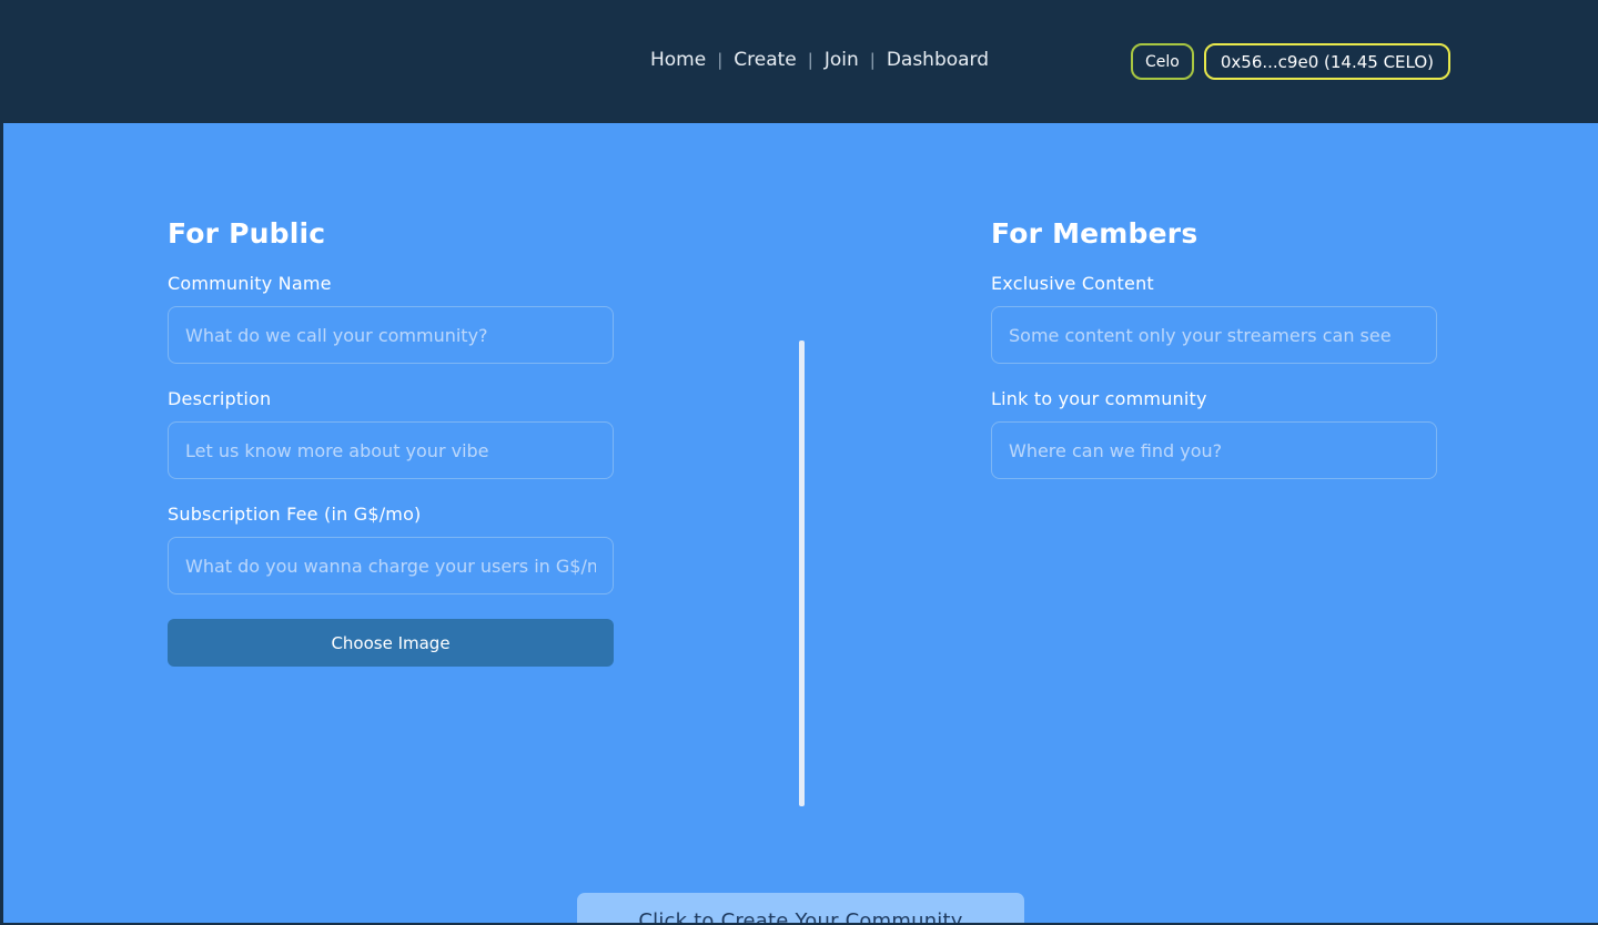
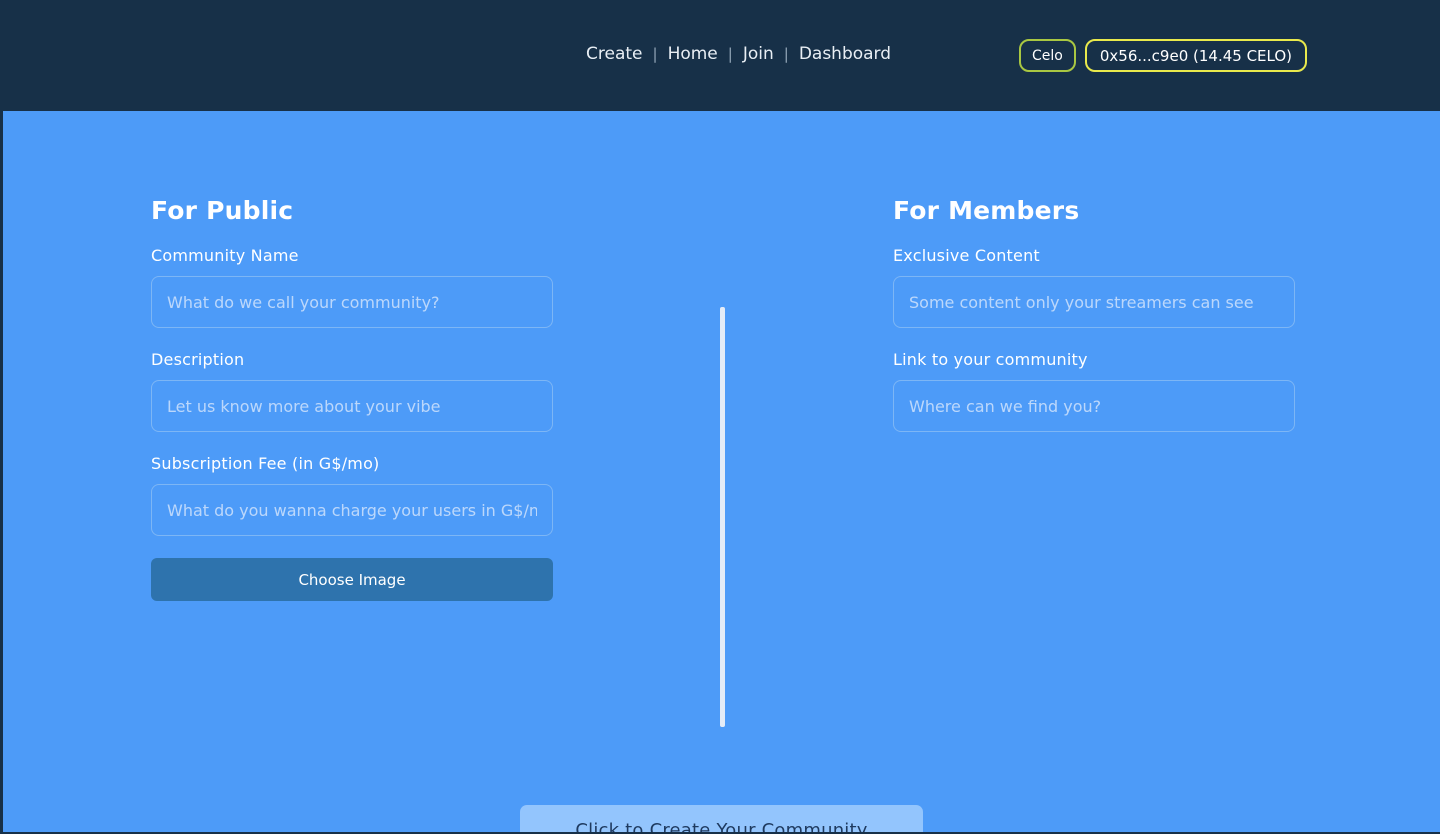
- Home
+ Create
  |
- Create
+ Home
  |
  Join
  |
  Dashboard
  Celo
  0x56...c9e0 (14.45 CELO)
  For Public
  Community Name
  What do we call your community?
  Description
  Let us know more about your vibe
  Subscription Fee (in G$/mo)
  What do you wanna charge your users in G$/m
  Choose Image
  For Members
  Exclusive Content
  Some content only your streamers can see
  Link to your community
  Where can we find you?
  Click to Create Your Community
